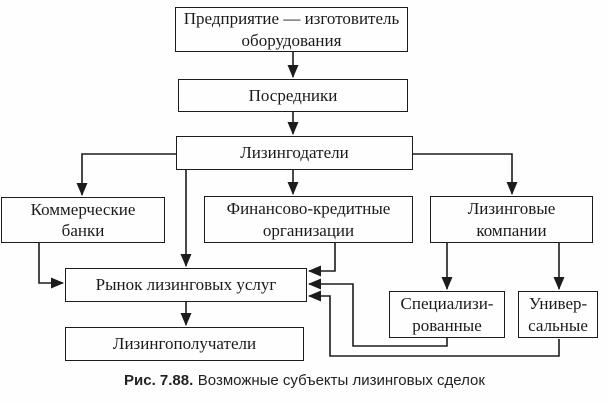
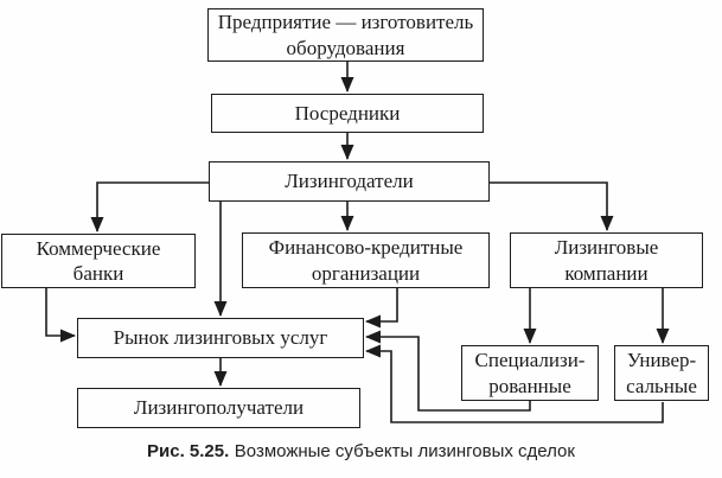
  Предприятие — изготовитель
  оборудования
  Посредники
  Лизингодатели
  Коммерческие
  банки
  Финансово-кредитные
  организации
  Лизинговые
  компании
  Рынок лизинговых услуг
  Лизингополучатели
  Специализи-
  рованные
  Универ-
  сальные
- Рис. 7.88. Возможные субъекты лизинговых сделок
+ Рис. 5.25. Возможные субъекты лизинговых сделок
